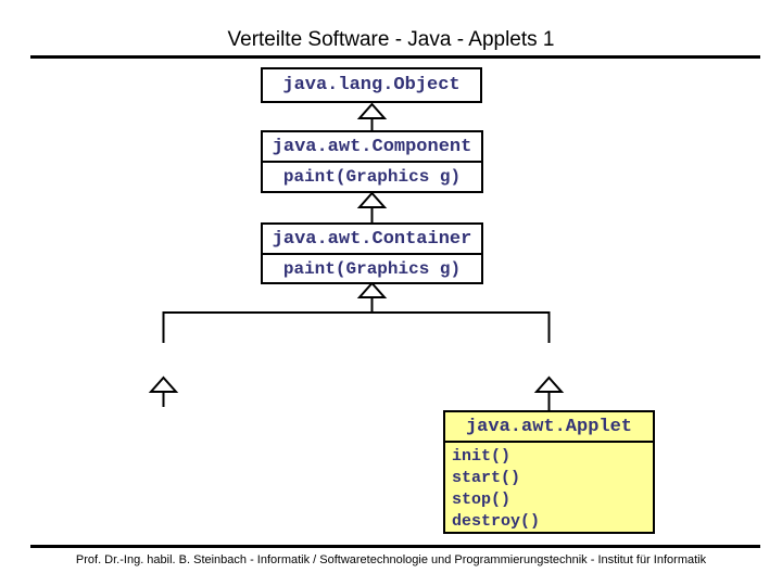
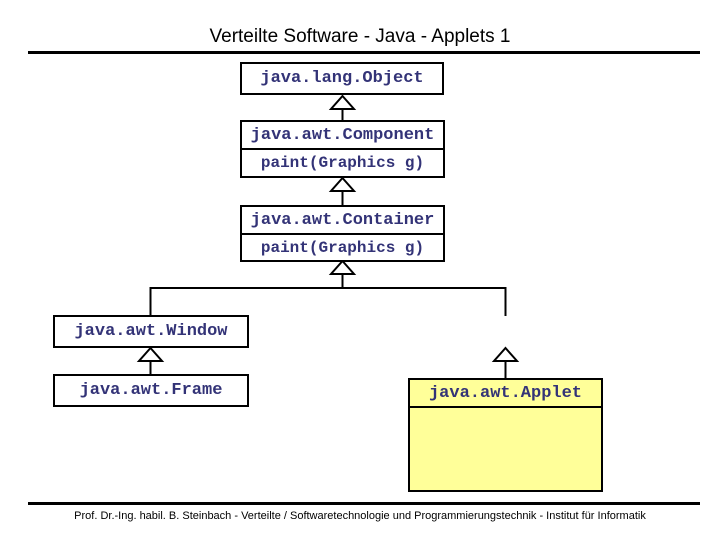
  Verteilte Software - Java - Applets 1
  java.lang.Object
  java.awt.Component
  paint(Graphics g)
  java.awt.Container
  paint(Graphics g)
+ java.awt.Window
+ java.awt.Frame
  java.awt.Applet
- init()
- start()
- stop()
- destroy()
- Prof. Dr.-Ing. habil. B. Steinbach - Informatik / Softwaretechnologie und Programmierungstechnik - Institut für Informatik
+ Prof. Dr.-Ing. habil. B. Steinbach - Verteilte / Softwaretechnologie und Programmierungstechnik - Institut für Informatik
